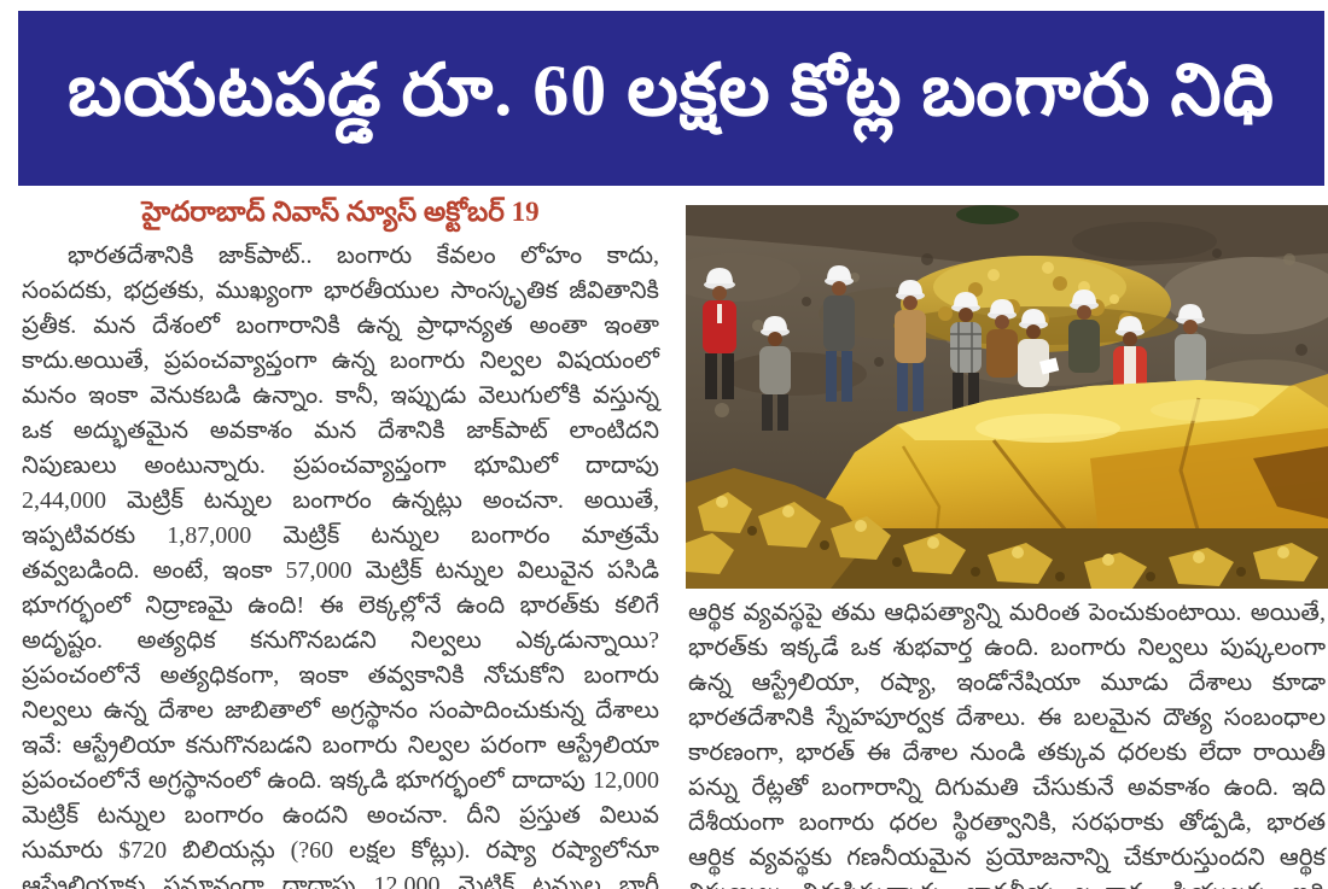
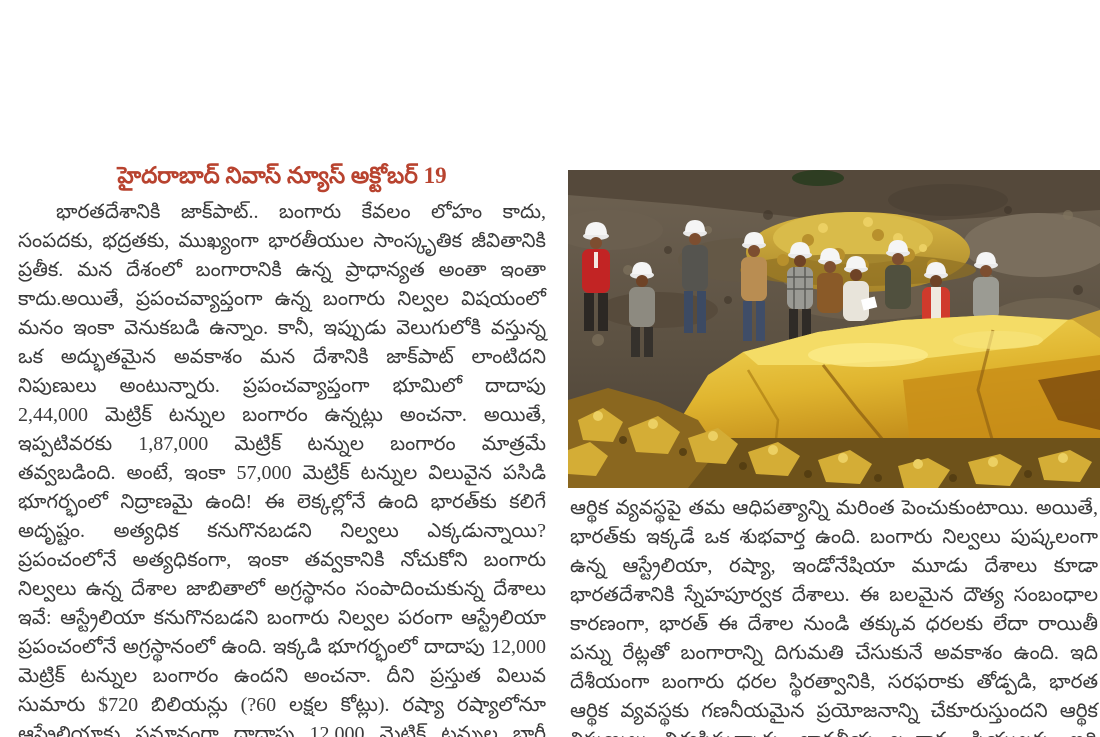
- బయటపడ్డ రూ. 60 లక్షల కోట్ల బంగారు నిధి
  హైదరాబాద్ నివాస్ న్యూస్ అక్టోబర్ 19
  భారతదేశానికి జాక్‌పాట్.. బంగారు కేవలం లోహం కాదు, సంపదకు, భద్రతకు, ముఖ్యంగా భారతీయుల సాంస్కృతిక జీవితానికి ప్రతీక. మన దేశంలో బంగారానికి ఉన్న ప్రాధాన్యత అంతా ఇంతా కాదు.అయితే, ప్రపంచవ్యాప్తంగా ఉన్న బంగారు నిల్వల విషయంలో మనం ఇంకా వెనుకబడి ఉన్నాం. కానీ, ఇప్పుడు వెలుగులోకి వస్తున్న ఒక అద్భుతమైన అవకాశం మన దేశానికి జాక్‌పాట్ లాంటిదని నిపుణులు అంటున్నారు. ప్రపంచవ్యాప్తంగా భూమిలో దాదాపు 2,44,000 మెట్రిక్ టన్నుల బంగారం ఉన్నట్లు అంచనా. అయితే, ఇప్పటివరకు 1,87,000 మెట్రిక్ టన్నుల బంగారం మాత్రమే తవ్వబడింది. అంటే, ఇంకా 57,000 మెట్రిక్ టన్నుల విలువైన పసిడి భూగర్భంలో నిద్రాణమై ఉంది! ఈ లెక్కల్లోనే ఉంది భారత్‌కు కలిగే అదృష్టం. అత్యధిక కనుగొనబడని నిల్వలు ఎక్కడున్నాయి? ప్రపంచంలోనే అత్యధికంగా, ఇంకా తవ్వకానికి నోచుకోని బంగారు నిల్వలు ఉన్న దేశాల జాబితాలో అగ్రస్థానం సంపాదించుకున్న దేశాలు ఇవే: ఆస్ట్రేలియా కనుగొనబడని బంగారు నిల్వల పరంగా ఆస్ట్రేలియా ప్రపంచంలోనే అగ్రస్థానంలో ఉంది. ఇక్కడి భూగర్భంలో దాదాపు 12,000 మెట్రిక్ టన్నుల బంగారం ఉందని అంచనా. దీని ప్రస్తుత విలువ సుమారు $720 బిలియన్లు (?60 లక్షల కోట్లు). రష్యా రష్యాలోనూ ఆస్ట్రేలియాకు సమానంగా దాదాపు 12,000 మెట్రిక్ టన్నుల భారీ
  ఆర్థిక వ్యవస్థపై తమ ఆధిపత్యాన్ని మరింత పెంచుకుంటాయి. అయితే, భారత్‌కు ఇక్కడే ఒక శుభవార్త ఉంది. బంగారు నిల్వలు పుష్కలంగా ఉన్న ఆస్ట్రేలియా, రష్యా, ఇండోనేషియా మూడు దేశాలు కూడా భారతదేశానికి స్నేహపూర్వక దేశాలు. ఈ బలమైన దౌత్య సంబంధాల కారణంగా, భారత్ ఈ దేశాల నుండి తక్కువ ధరలకు లేదా రాయితీ పన్ను రేట్లతో బంగారాన్ని దిగుమతి చేసుకునే అవకాశం ఉంది. ఇది దేశీయంగా బంగారు ధరల స్థిరత్వానికి, సరఫరాకు తోడ్పడి, భారత ఆర్థిక వ్యవస్థకు గణనీయమైన ప్రయోజనాన్ని చేకూరుస్తుందని ఆర్థిక
